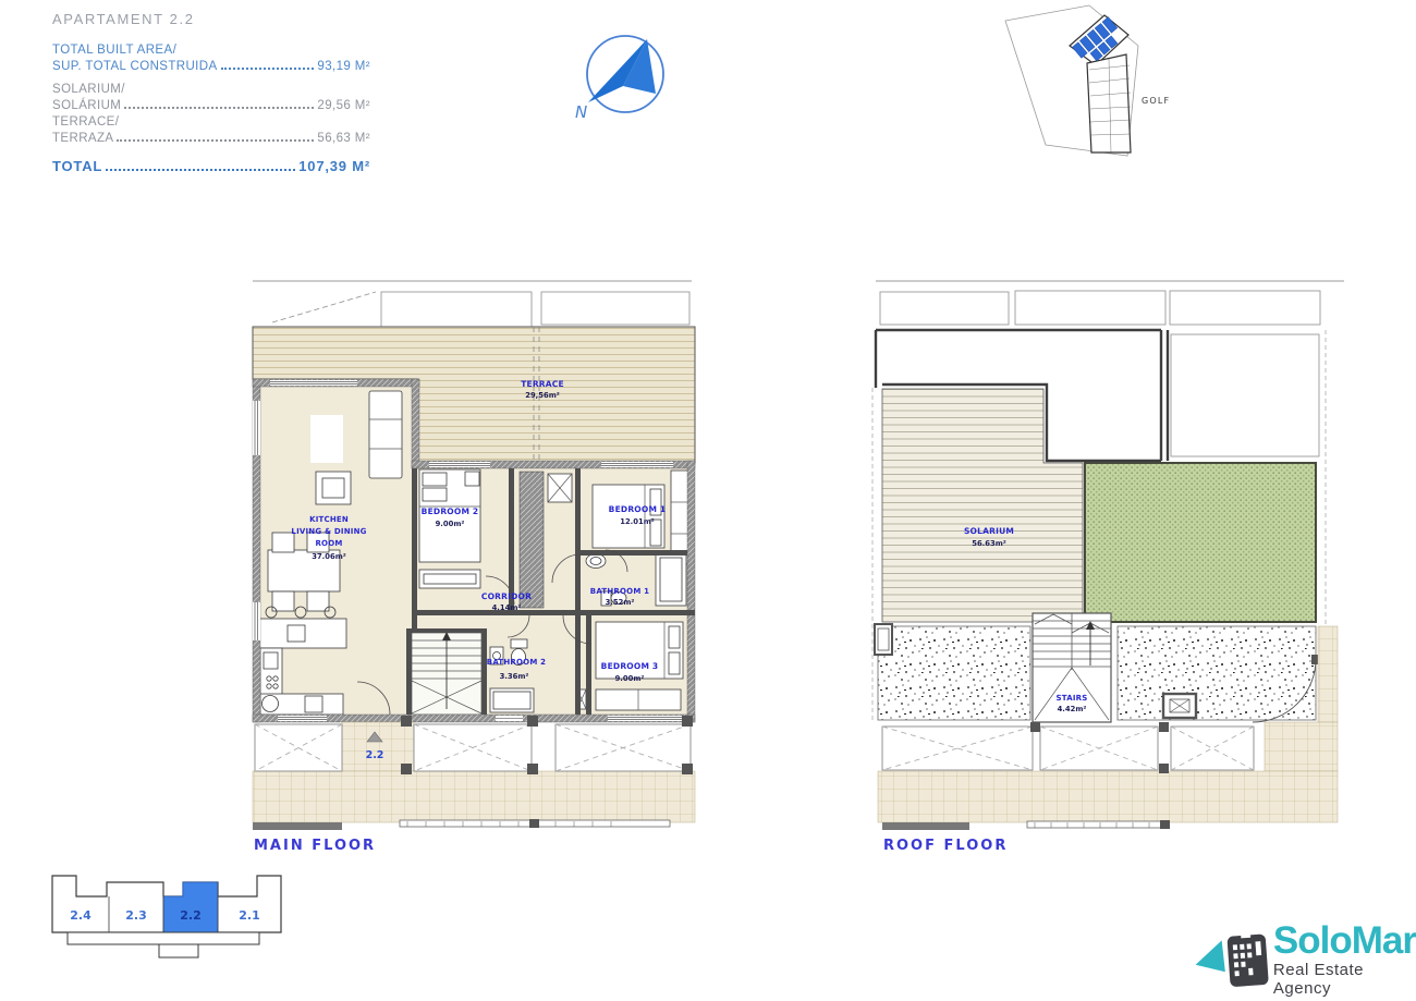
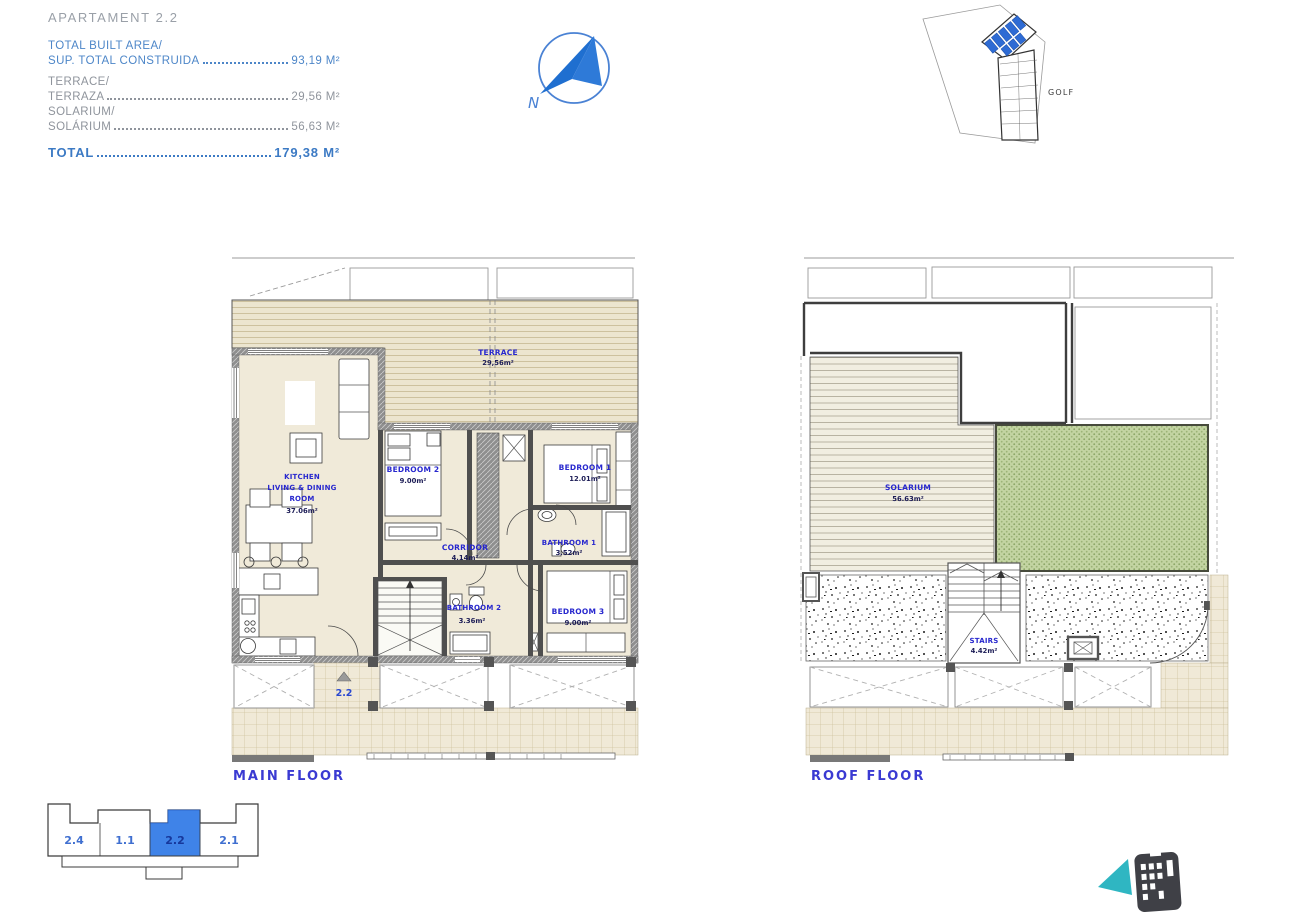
  APARTAMENT 2.2
  TOTAL BUILT AREA/
  SUP. TOTAL CONSTRUIDA
  93,19 M²
- SOLARIUM/
+ TERRACE/
- SOLÁRIUM
+ TERRAZA
  29,56 M²
- TERRACE/
+ SOLARIUM/
- TERRAZA
+ SOLÁRIUM
  56,63 M²
  TOTAL
- 107,39 M²
+ 179,38 M²
  N
  GOLF
  TERRACE
  29,56m²
  KITCHEN
  LIVING & DINING
  ROOM
  37.06m²
  BEDROOM 2
  9.00m²
  BEDROOM 1
  12.01m²
  CORRIDOR
  4.14m²
  BATHROOM 1
  3.52m²
  BATHROOM 2
  3.36m²
  BEDROOM 3
  9.00m²
  2.2
  MAIN FLOOR
  SOLARIUM
  56.63m²
  STAIRS
  4.42m²
  ROOF FLOOR
  2.4
- 2.3
+ 1.1
  2.2
  2.1
- SoloMar
- Real Estate Agency
